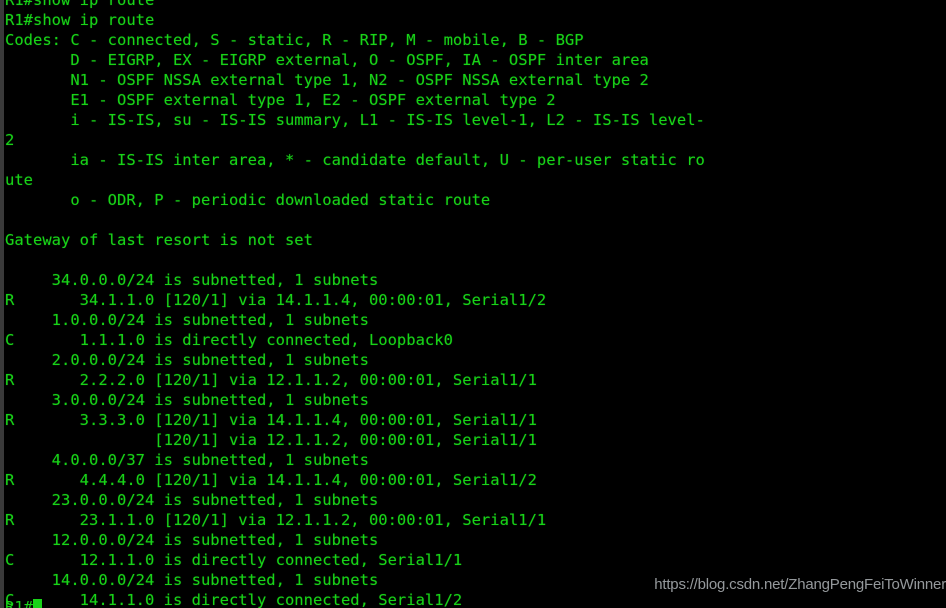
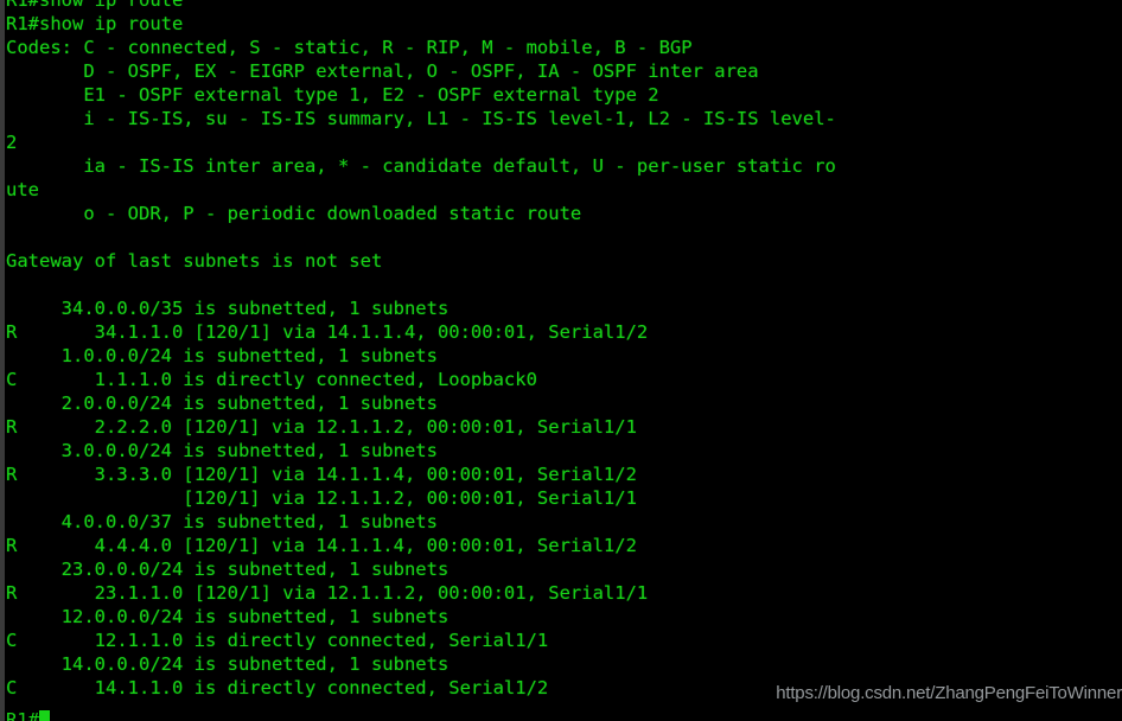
  R1#show ip route
  R1#show ip route
  Codes: C - connected, S - static, R - RIP, M - mobile, B - BGP
- D - EIGRP, EX - EIGRP external, O - OSPF, IA - OSPF inter area
+ D - OSPF, EX - EIGRP external, O - OSPF, IA - OSPF inter area
- N1 - OSPF NSSA external type 1, N2 - OSPF NSSA external type 2
  E1 - OSPF external type 1, E2 - OSPF external type 2
  i - IS-IS, su - IS-IS summary, L1 - IS-IS level-1, L2 - IS-IS level-
  2
  ia - IS-IS inter area, * - candidate default, U - per-user static ro
  ute
  o - ODR, P - periodic downloaded static route
- Gateway of last resort is not set
+ Gateway of last subnets is not set
- 34.0.0.0/24 is subnetted, 1 subnets
+ 34.0.0.0/35 is subnetted, 1 subnets
  R 34.1.1.0 [120/1] via 14.1.1.4, 00:00:01, Serial1/2
  1.0.0.0/24 is subnetted, 1 subnets
  C 1.1.1.0 is directly connected, Loopback0
  2.0.0.0/24 is subnetted, 1 subnets
  R 2.2.2.0 [120/1] via 12.1.1.2, 00:00:01, Serial1/1
  3.0.0.0/24 is subnetted, 1 subnets
- R 3.3.3.0 [120/1] via 14.1.1.4, 00:00:01, Serial1/1
+ R 3.3.3.0 [120/1] via 14.1.1.4, 00:00:01, Serial1/2
  [120/1] via 12.1.1.2, 00:00:01, Serial1/1
  4.0.0.0/37 is subnetted, 1 subnets
  R 4.4.4.0 [120/1] via 14.1.1.4, 00:00:01, Serial1/2
  23.0.0.0/24 is subnetted, 1 subnets
  R 23.1.1.0 [120/1] via 12.1.1.2, 00:00:01, Serial1/1
  12.0.0.0/24 is subnetted, 1 subnets
  C 12.1.1.0 is directly connected, Serial1/1
  14.0.0.0/24 is subnetted, 1 subnets
  C 14.1.1.0 is directly connected, Serial1/2
  R1#
  https://blog.csdn.net/ZhangPengFeiToWinner
